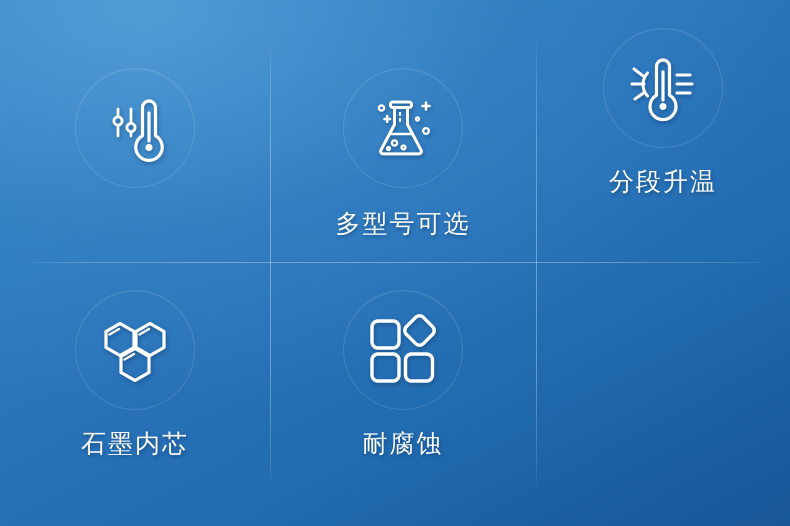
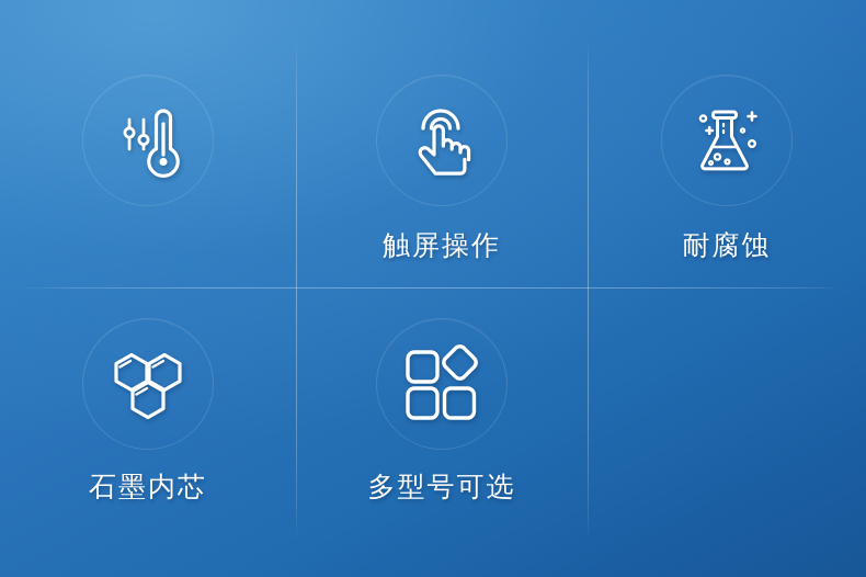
+ 触屏操作
- 多型号可选
+ 耐腐蚀
- 分段升温
  石墨内芯
- 耐腐蚀
+ 多型号可选
